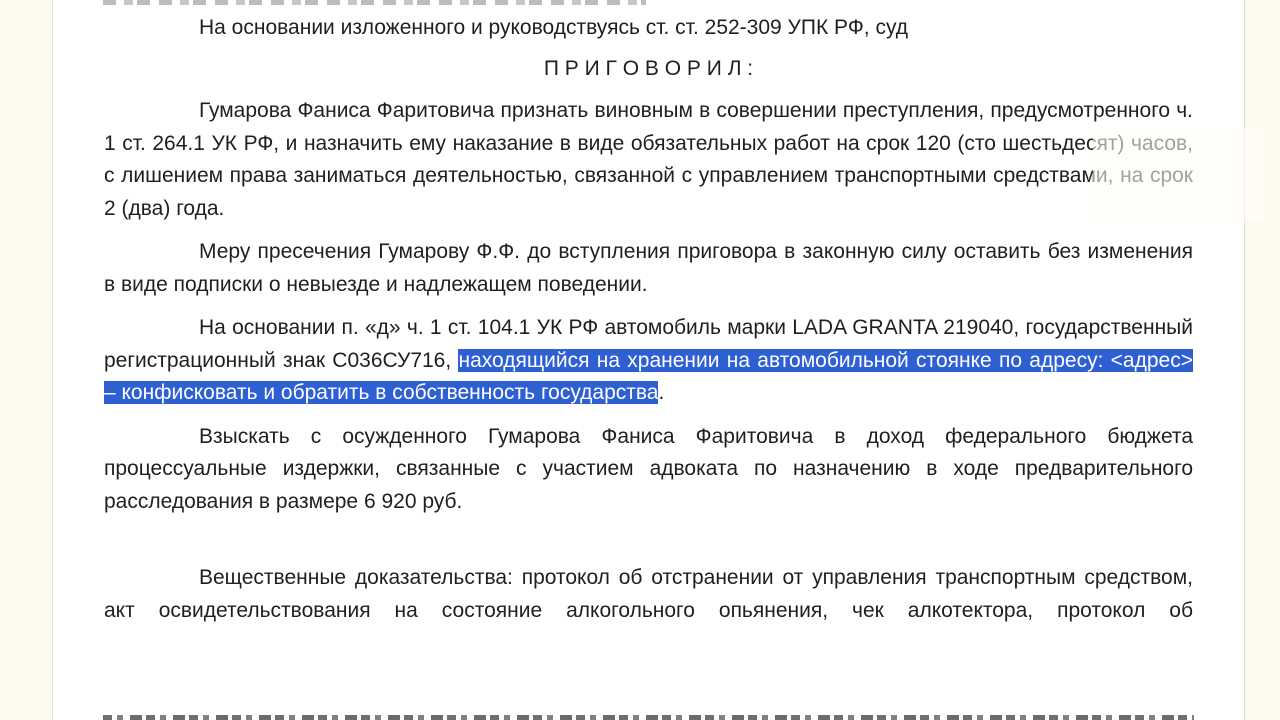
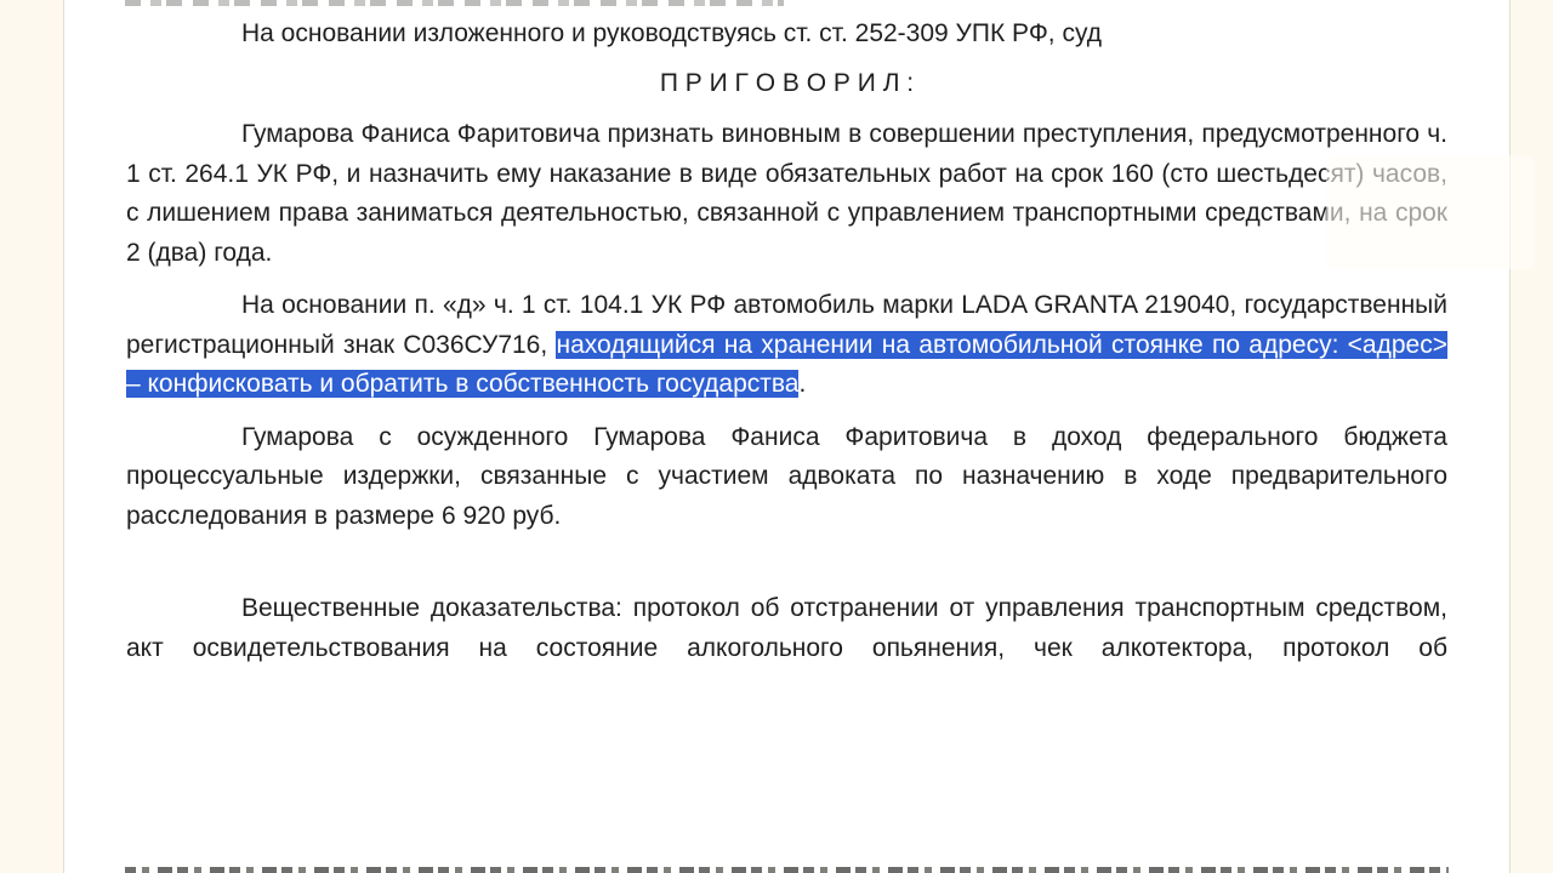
  На основании изложенного и руководствуясь ст. ст. 252-309 УПК РФ, суд
  П Р И Г О В О Р И Л :
- Гумарова Фаниса Фаритовича признать виновным в совершении преступления, предусмотренного ч. 1 ст. 264.1 УК РФ, и назначить ему наказание в виде обязательных работ на срок 120 (сто шестьдесят) часов, с лишением права заниматься деятельностью, связанной с управлением транспортными средствами, на срок 2 (два) года.
+ Гумарова Фаниса Фаритовича признать виновным в совершении преступления, предусмотренного ч. 1 ст. 264.1 УК РФ, и назначить ему наказание в виде обязательных работ на срок 160 (сто шестьдесят) часов, с лишением права заниматься деятельностью, связанной с управлением транспортными средствами, на срок 2 (два) года.
- Меру пресечения Гумарову Ф.Ф. до вступления приговора в законную силу оставить без изменения в виде подписки о невыезде и надлежащем поведении.
  На основании п. «д» ч. 1 ст. 104.1 УК РФ автомобиль марки LADA GRANTA 219040, государственный регистрационный знак С036СУ716, находящийся на хранении на автомобильной стоянке по адресу: <адрес> – конфисковать и обратить в собственность государства.
- Взыскать с осужденного Гумарова Фаниса Фаритовича в доход федерального бюджета процессуальные издержки, связанные с участием адвоката по назначению в ходе предварительного расследования в размере 6 920 руб.
+ Гумарова с осужденного Гумарова Фаниса Фаритовича в доход федерального бюджета процессуальные издержки, связанные с участием адвоката по назначению в ходе предварительного расследования в размере 6 920 руб.
  Вещественные доказательства: протокол об отстранении от управления транспортным средством, акт освидетельствования на состояние алкогольного опьянения, чек алкотектора, протокол об
